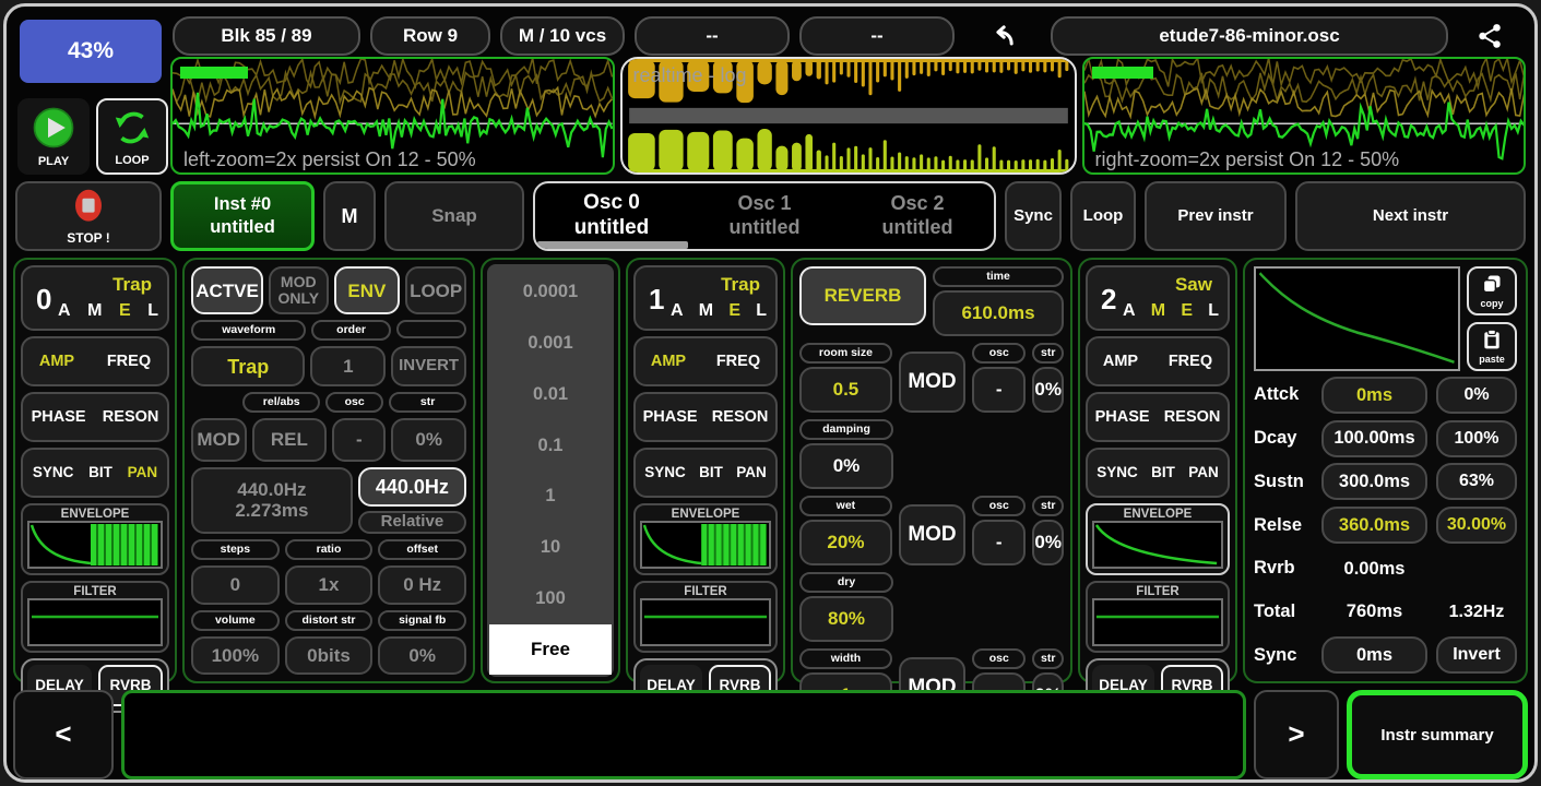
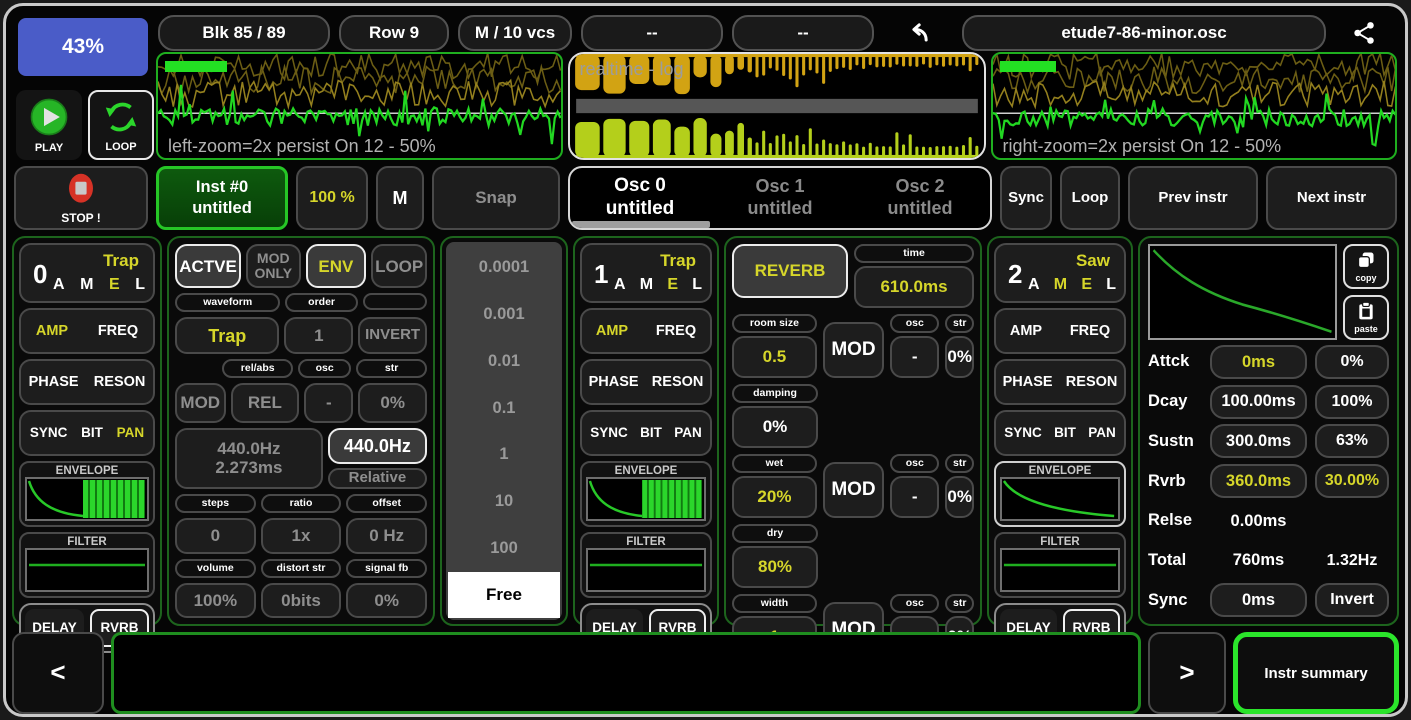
  43%
  Blk 85 / 89
  Row 9
  M / 10 vcs
  --
  --
  etude7-86-minor.osc
  PLAY
  LOOP
  left-zoom=2x persist On 12 - 50%
  realtime - log
  right-zoom=2x persist On 12 - 50%
  STOP !
  Inst #0
  untitled
+ 100 %
  M
  Snap
  Osc 0
  untitled
  Osc 1
  untitled
  Osc 2
  untitled
  Sync
  Loop
  Prev instr
  Next instr
  0
  Trap
  A
  M
  E
  L
  AMP
  FREQ
  PHASE
  RESON
  SYNC
  BIT
  PAN
  ENVELOPE
  FILTER
  DELAY
  RVRB
  ACTVE
  MOD ONLY
  ENV
  LOOP
  waveform
  order
  Trap
  1
  INVERT
  rel/abs
  osc
  str
  MOD
  REL
  -
  0%
  440.0Hz
  2.273ms
  440.0Hz
  Relative
  steps
  ratio
  offset
  0
  1x
  0 Hz
  volume
  distort str
  signal fb
  100%
  0bits
  0%
  0.0001
  0.001
  0.01
  0.1
  1
  10
  100
  Free
  1
  Trap
  A
  M
  E
  L
  AMP
  FREQ
  PHASE
  RESON
  SYNC
  BIT
  PAN
  ENVELOPE
  FILTER
  DELAY
  RVRB
  REVERB
  time
  610.0ms
  room size
  0.5
  MOD
  osc
  -
  str
  0%
  damping
  0%
  wet
  20%
  MOD
  osc
  -
  str
  0%
  dry
  80%
  width
  MOD
  osc
  str
  2
  Saw
  A
  M
  E
  L
  AMP
  FREQ
  PHASE
  RESON
  SYNC
  BIT
  PAN
  ENVELOPE
  FILTER
  DELAY
  RVRB
  copy
  paste
  Attck
  0ms
  0%
  Dcay
  100.00ms
  100%
  Sustn
  300.0ms
  63%
- Relse
+ Rvrb
  360.0ms
  30.00%
- Rvrb
+ Relse
  0.00ms
  Total
  760ms
  1.32Hz
  Sync
  0ms
  Invert
  <
  >
  Instr summary
